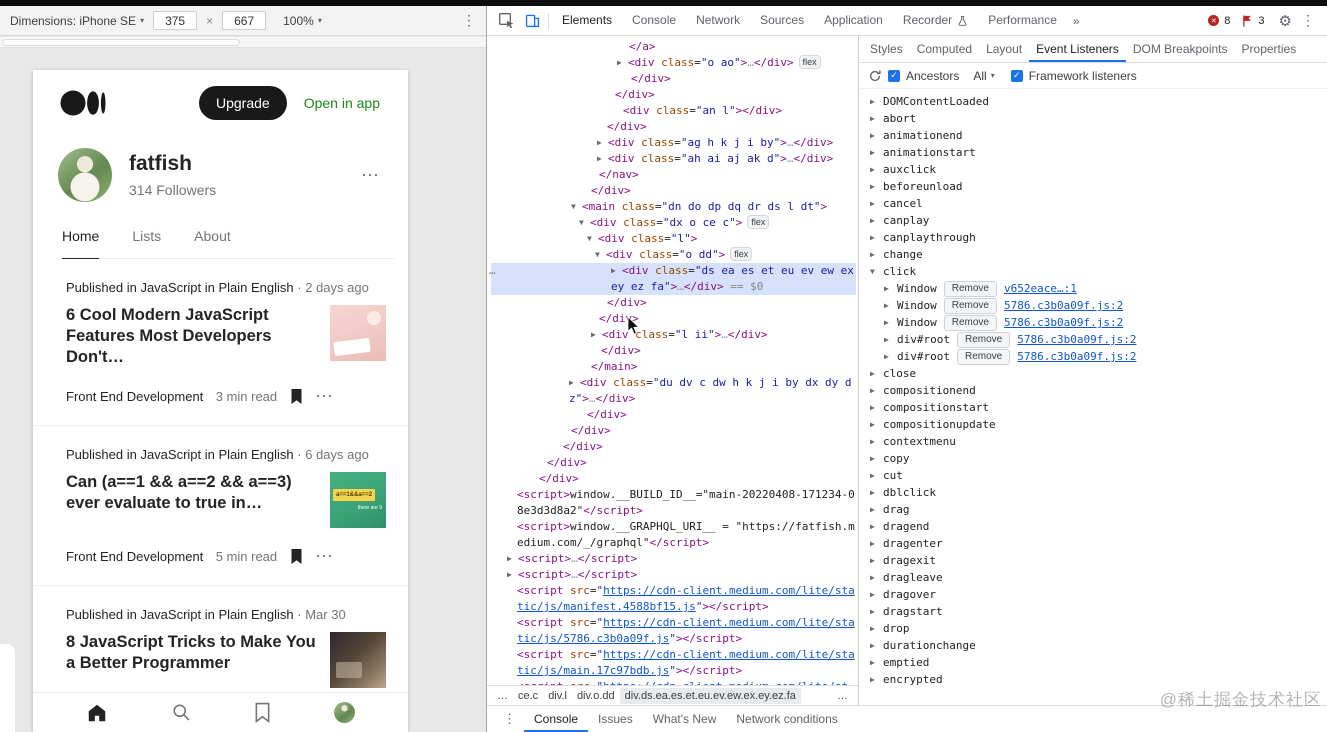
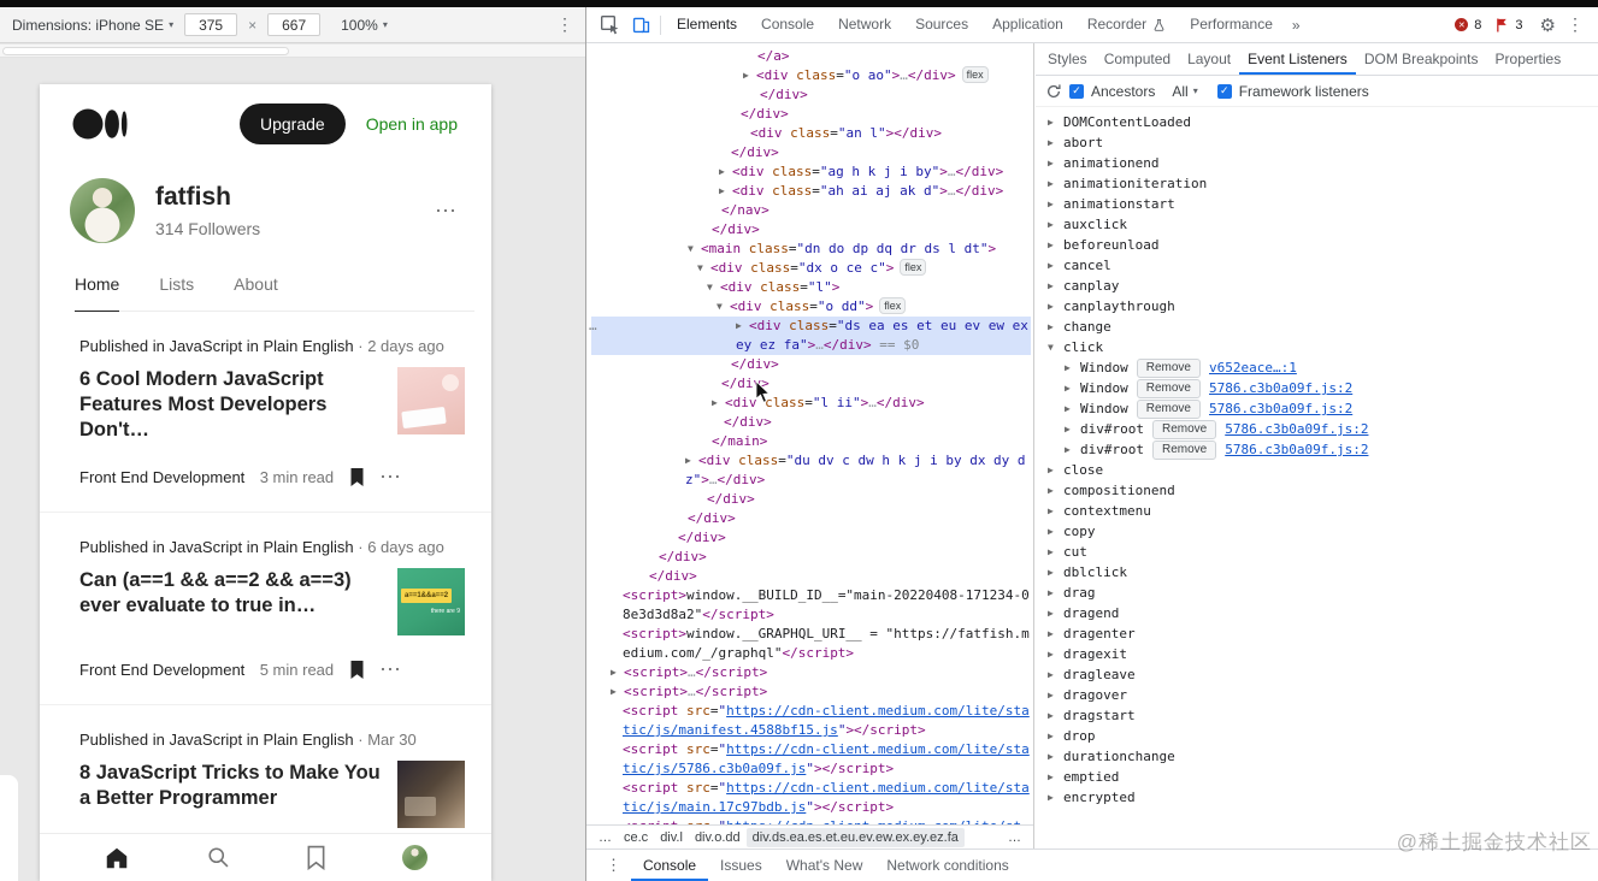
  Dimensions: iPhone SE
  ▾
  375
  ×
  667
  100%
  ▾
  ⋮
  Upgrade
  Open in app
  fatfish
  314 Followers
  ⋯
  Home
  Lists
  About
  Published in JavaScript in Plain English · 2 days ago
  6 Cool Modern JavaScript Features Most Developers Don't…
  Front End Development
  3 min read
  ⋯
  Published in JavaScript in Plain English · 6 days ago
  Can (a==1 && a==2 && a==3) ever evaluate to true in…
  Front End Development
  5 min read
  ⋯
  Published in JavaScript in Plain English · Mar 30
  8 JavaScript Tricks to Make You a Better Programmer
  Elements
  Console
  Network
  Sources
  Application
  Recorder
  Performance
  »
  8
  3
  ⚙
  ⋮
  </a>
  ▶ <div class="o ao">…</div> flex
  </div>
  </div>
  <div class="an l"></div>
  </div>
  ▶ <div class="ag h k j i by">…</div>
  ▶ <div class="ah ai aj ak d">…</div>
  </nav>
  </div>
  ▼ <main class="dn do dp dq dr ds l dt">
  ▼ <div class="dx o ce c"> flex
  ▼ <div class="l">
  ▼ <div class="o dd"> flex
  …
  ▶ <div class="ds ea es et eu ev ew ex ey ez fa">…</div> == $0
  </div>
  </di>
  ▶ <div class="l ii">…</div>
  </div>
  </main>
  ▶ <div class="du dv c dw h k j i by dx dy d z">…</div>
  </div>
  </div>
  </div>
  </div>
  </div>
  <script>window.__BUILD_ID__="main-20220408-171234-08e3d3d8a2"</script>
  <script>window.__GRAPHQL_URI__ = "https://fatfish.medium.com/_/graphql"</script>
  ▶ <script>…</script>
  ▶ <script>…</script>
  <script src="https://cdn-client.medium.com/lite/static/js/manifest.4588bf15.js"></script>
  <script src="https://cdn-client.medium.com/lite/static/js/5786.c3b0a09f.js"></script>
  <script src="https://cdn-client.medium.com/lite/static/js/main.17c97bdb.js"></script>
  …
  ce.c
  div.l
  div.o.dd
  div.ds.ea.es.et.eu.ev.ew.ex.ey.ez.fa
  …
  Styles
  Computed
  Layout
  Event Listeners
  DOM Breakpoints
  Properties
  ✓
  Ancestors
  All
  ▾
  ✓
  Framework listeners
  ▶ DOMContentLoaded
  ▶ abort
  ▶ animationend
+ ▶ animationiteration
  ▶ animationstart
  ▶ auxclick
  ▶ beforeunload
  ▶ cancel
  ▶ canplay
  ▶ canplaythrough
  ▶ change
  ▼ click
  ▶ Window Remove v652eace…:1
  ▶ Window Remove 5786.c3b0a09f.js:2
  ▶ Window Remove 5786.c3b0a09f.js:2
  ▶ div#root Remove 5786.c3b0a09f.js:2
  ▶ div#root Remove 5786.c3b0a09f.js:2
  ▶ close
  ▶ compositionend
- ▶ compositionstart
- ▶ compositionupdate
  ▶ contextmenu
  ▶ copy
  ▶ cut
  ▶ dblclick
  ▶ drag
  ▶ dragend
  ▶ dragenter
  ▶ dragexit
  ▶ dragleave
  ▶ dragover
  ▶ dragstart
  ▶ drop
  ▶ durationchange
  ▶ emptied
  ▶ encrypted
  ⋮
  Console
  Issues
  What's New
  Network conditions
  @稀土掘金技术社区
